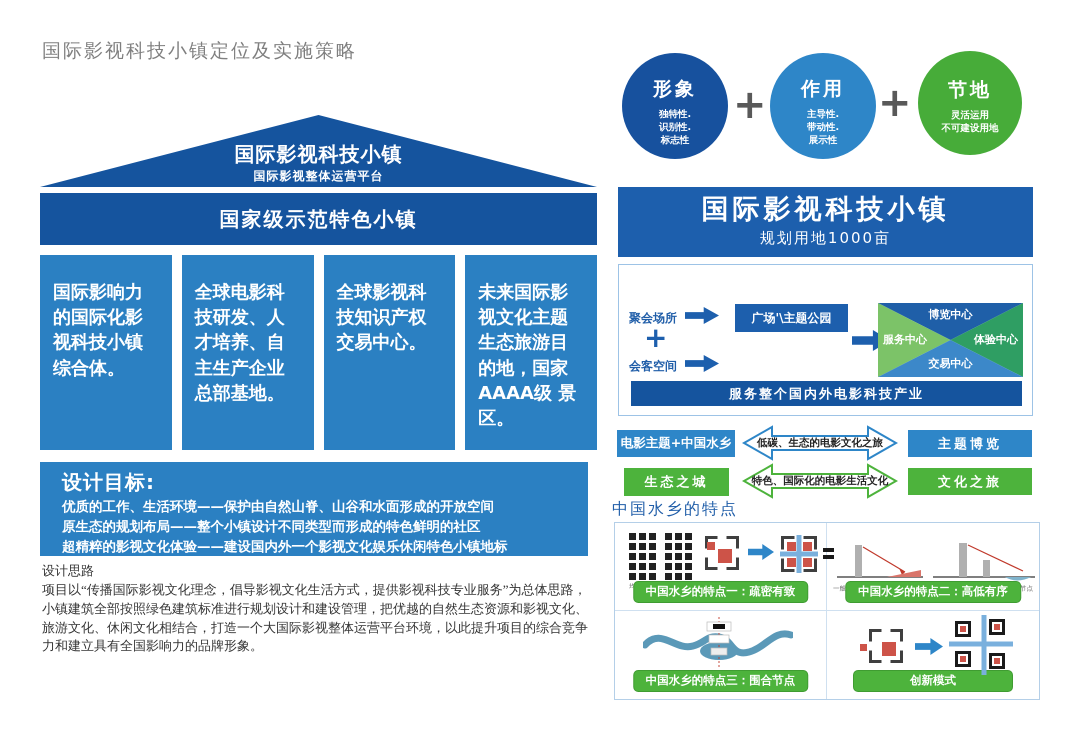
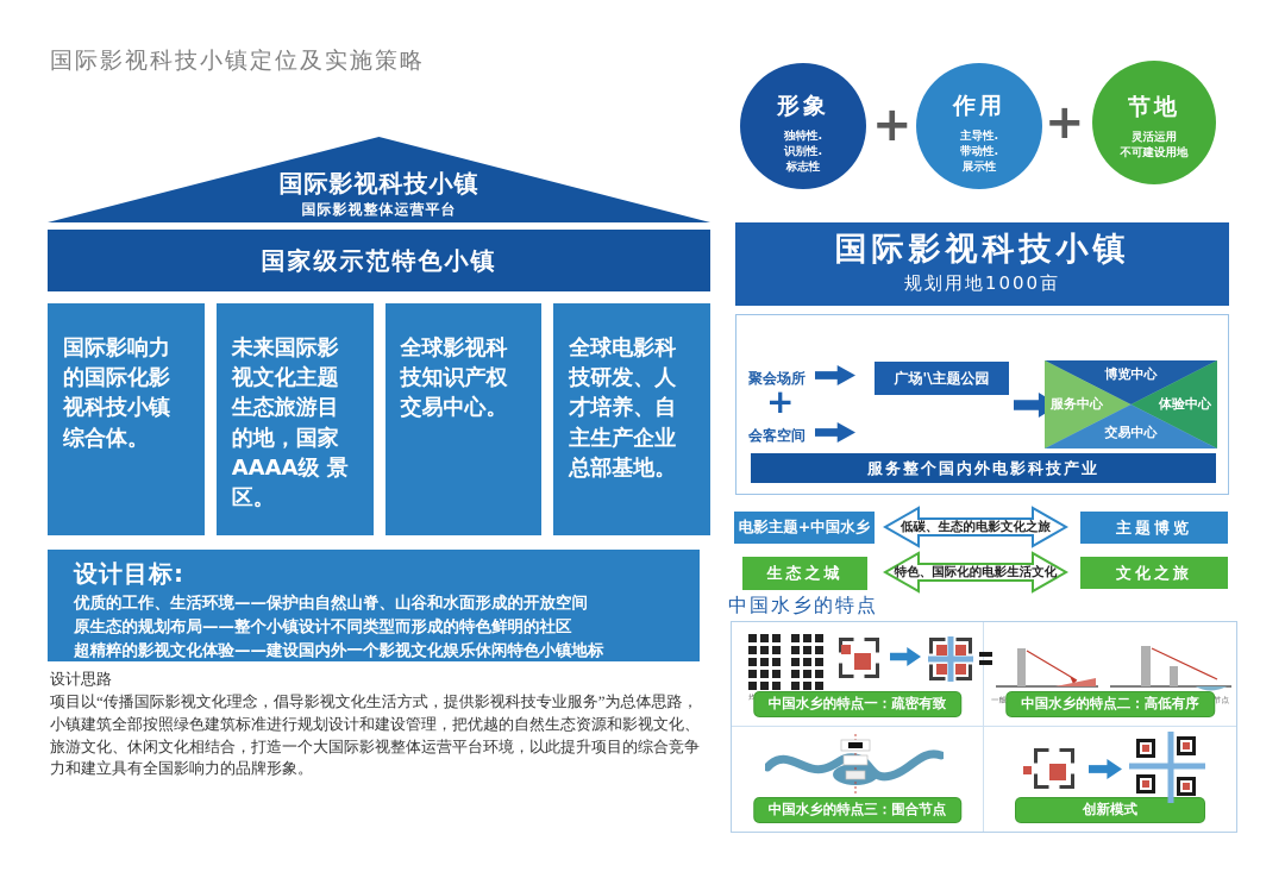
  国际影视科技小镇定位及实施策略
  国际影视科技小镇
  国际影视整体运营平台
  国家级示范特色小镇
  国际影响力的国际化影视科技小镇综合体。
- 全球电影科技研发、人才培养、自主生产企业总部基地。
+ 未来国际影视文化主题生态旅游目的地，国家AAAA级 景区。
  全球影视科技知识产权交易中心。
- 未来国际影视文化主题生态旅游目的地，国家AAAA级 景区。
+ 全球电影科技研发、人才培养、自主生产企业总部基地。
  设计目标:
  优质的工作、生活环境——保护由自然山脊、山谷和水面形成的开放空间
  原生态的规划布局——整个小镇设计不同类型而形成的特色鲜明的社区
  超精粹的影视文化体验——建设国内外一个影视文化娱乐休闲特色小镇地标
  设计思路
  项目以“传播国际影视文化理念，倡导影视文化生活方式，提供影视科技专业服务”为总体思路，小镇建筑全部按照绿色建筑标准进行规划设计和建设管理，把优越的自然生态资源和影视文化、旅游文化、休闲文化相结合，打造一个大国际影视整体运营平台环境，以此提升项目的综合竞争力和建立具有全国影响力的品牌形象。
  形象
  独特性.
  识别性.
  标志性
  +
  作用
  主导性.
  带动性.
  展示性
  +
  节地
  灵活运用
  不可建设用地
  国际影视科技小镇
  规划用地1000亩
  聚会场所
  +
  会客空间
  广场'\主题公园
  博览中心
  服务中心
  体验中心
  交易中心
  服务整个国内外电影科技产业
  电影主题+中国水乡
  低碳、生态的电影文化之旅
  主题博览
  生态之城
  特色、国际化的电影生活文化
  文化之旅
  中国水乡的特点
  中国水乡的特点一：疏密有致
  中国水乡的特点二：高低有序
  中国水乡的特点三：围合节点
  创新模式
